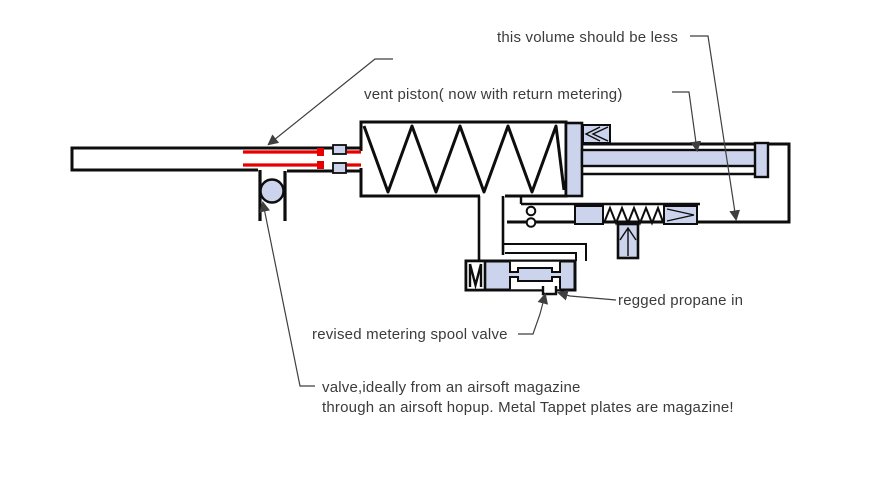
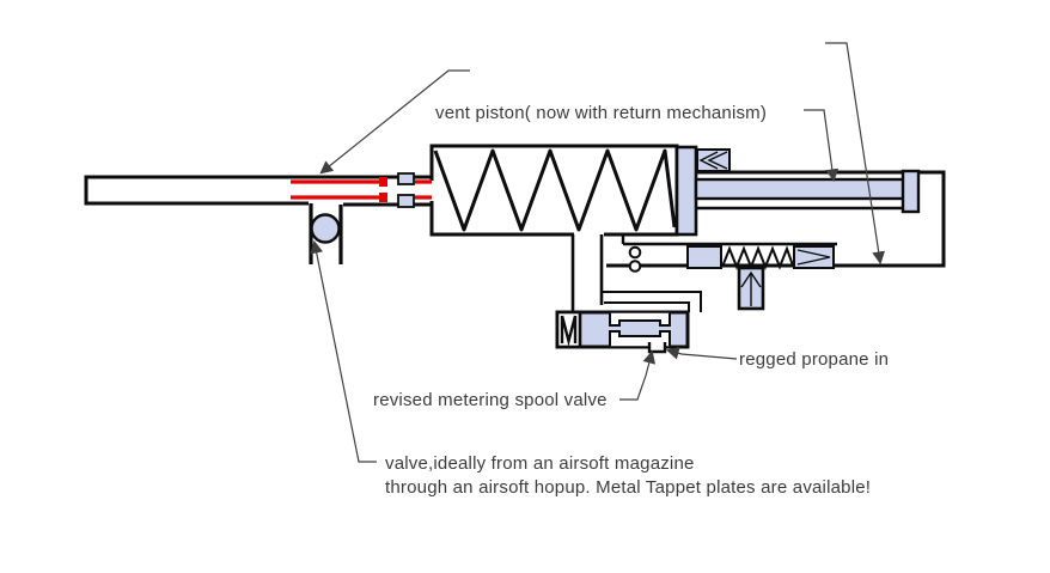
- this volume should be less
- vent piston( now with return metering)
+ vent piston( now with return mechanism)
  regged propane in
  revised metering spool valve
  valve,ideally from an airsoft magazine
- through an airsoft hopup. Metal Tappet plates are magazine!
+ through an airsoft hopup. Metal Tappet plates are available!
